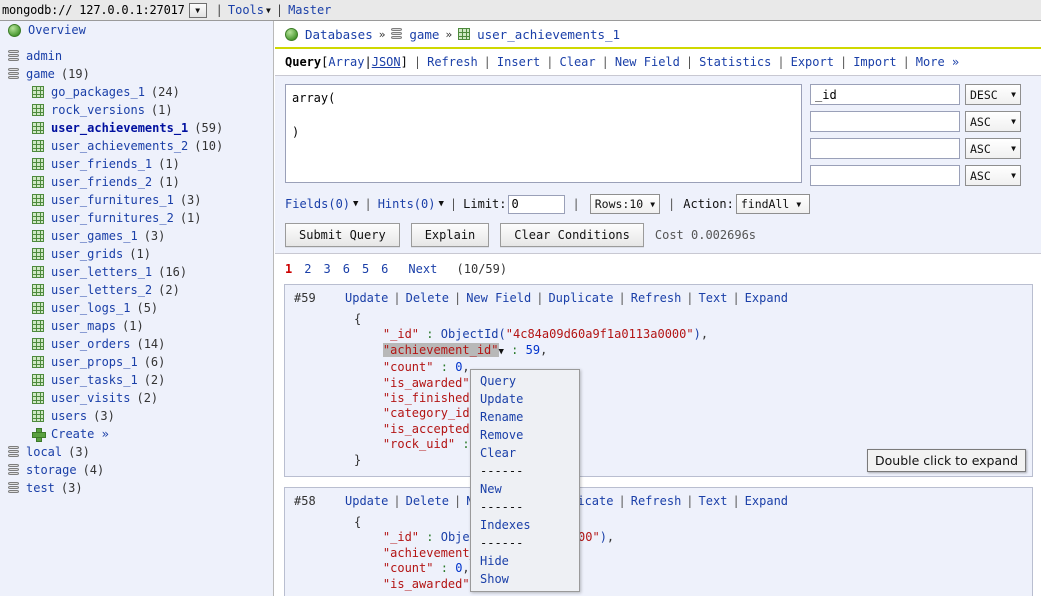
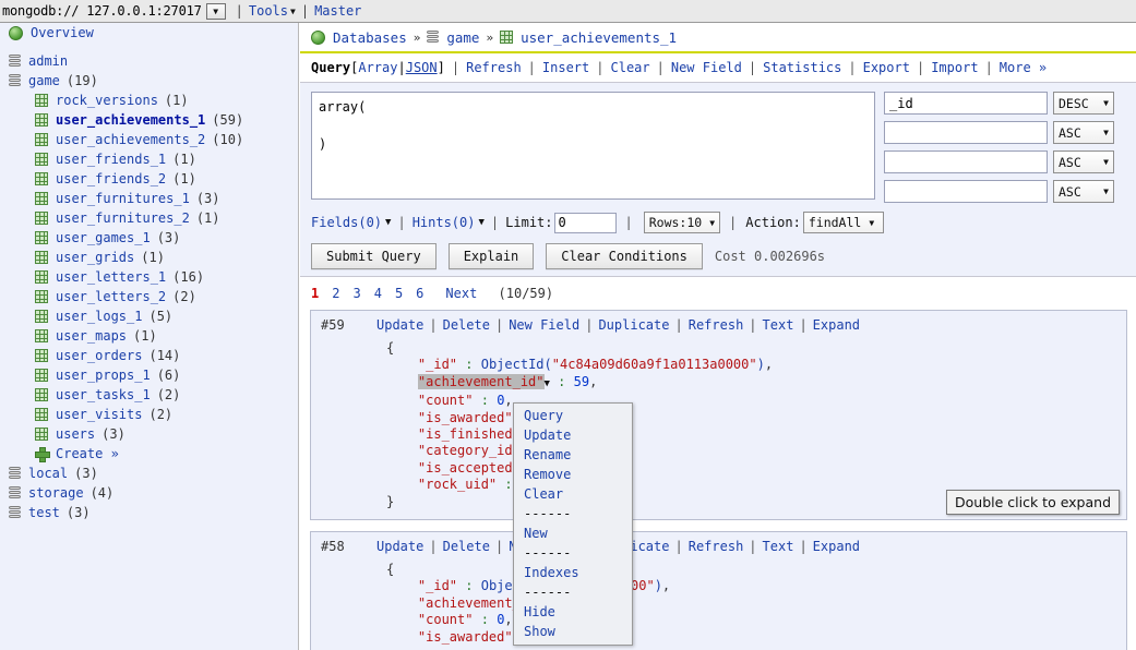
  mongodb:// 127.0.0.1:27017
  ▼
  |
  Tools
  ▼
  |
  Master
  Overview
  admin
  game
  (19)
- go_packages_1
- (24)
  rock_versions
  (1)
  user_achievements_1
  (59)
  user_achievements_2
  (10)
  user_friends_1
  (1)
  user_friends_2
  (1)
  user_furnitures_1
  (3)
  user_furnitures_2
  (1)
  user_games_1
  (3)
  user_grids
  (1)
  user_letters_1
  (16)
  user_letters_2
  (2)
  user_logs_1
  (5)
  user_maps
  (1)
  user_orders
  (14)
  user_props_1
  (6)
  user_tasks_1
  (2)
  user_visits
  (2)
  users
  (3)
  Create »
  local
  (3)
  storage
  (4)
  test
  (3)
  Databases
  »
  game
  »
  user_achievements_1
  Query
  [
  Array
  |
  JSON
  ]
  | Refresh | Insert | Clear | New Field | Statistics | Export | Import | More »
  array(
  )
  _id
  DESC
  ▼
  ASC
  ▼
  ASC
  ▼
  ASC
  ▼
  Fields(0)
  ▼
  |
  Hints(0)
  ▼
  |
  Limit:
  0
  |
  Rows:10
  ▼
  |
  Action:
  findAll
  ▼
  Submit Query
  Explain
  Clear Conditions
  Cost 0.002696s
- 1 2 3 6 5 6 Next (10/59)
+ 1 2 3 4 5 6 Next (10/59)
  #59
  Update | Delete | New Field | Duplicate | Refresh | Text | Expand
  { "_id" : ObjectId("4c84a09d60a9f1a0113a0000"), "achievement_id"▼ : 59, "count" : 0, "is_awarded" "is_finished "category_id "is_accepted "rock_uid" : }
  #58
  Update | Delete | icate | Refresh | Text | Expand
  Query
  Update
  Rename
  Remove
  Clear
  ------
  New
  ------
  Indexes
  ------
  Hide
  Show
  Double click to expand
